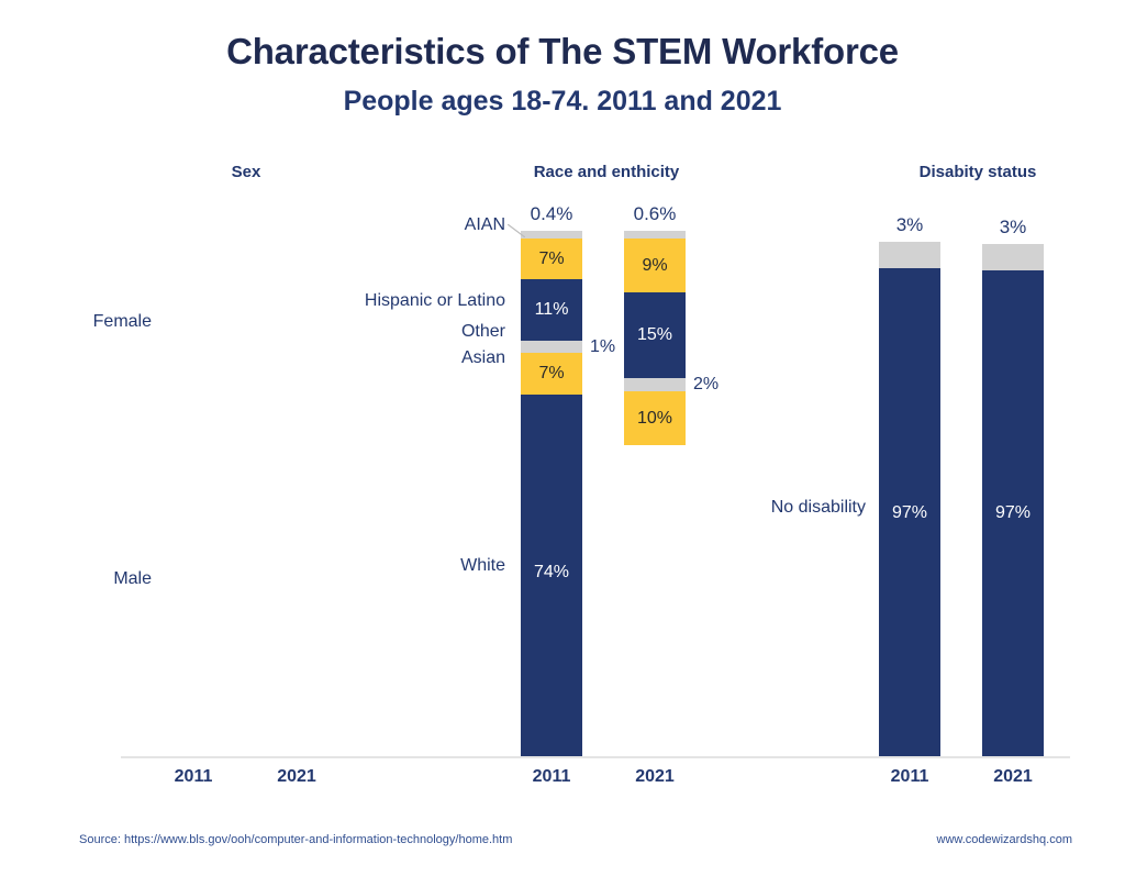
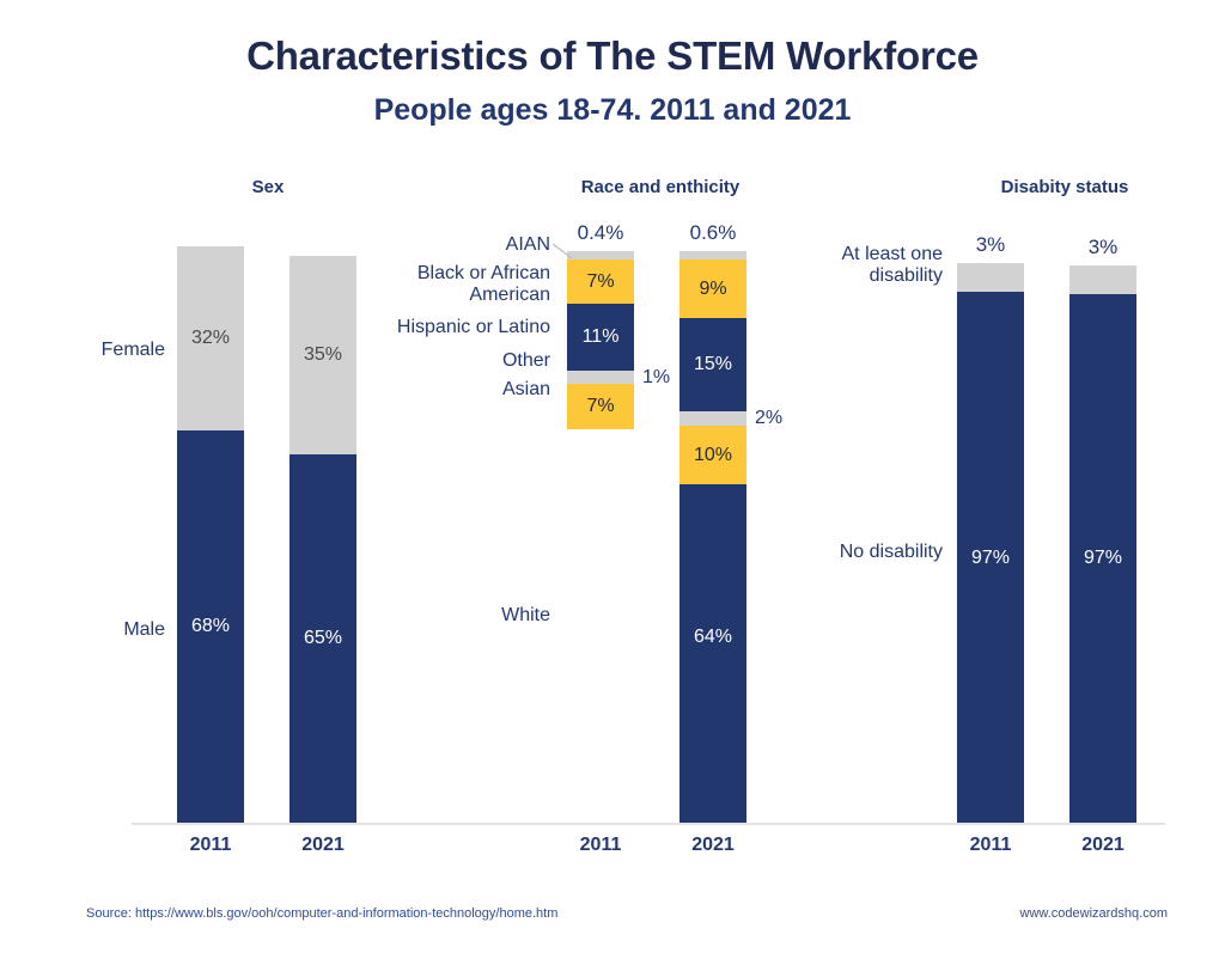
  Characteristics of The STEM Workforce
  People ages 18-74. 2011 and 2021
  Sex
  Race and enthicity
  Disabity status
+ 32%
+ 68%
+ 35%
+ 65%
  0.4%
  7%
  11%
  1%
  7%
- 74%
  0.6%
  9%
  15%
  2%
  10%
+ 64%
  3%
  97%
  3%
  97%
  2011
  2021
  2011
  2021
  2011
  2021
  Female
  Male
  AIAN
+ Black or African American
  Hispanic or Latino
  Other
  Asian
  White
+ At least one disability
  No disability
  Source: https://www.bls.gov/ooh/computer-and-information-technology/home.htm
  www.codewizardshq.com
